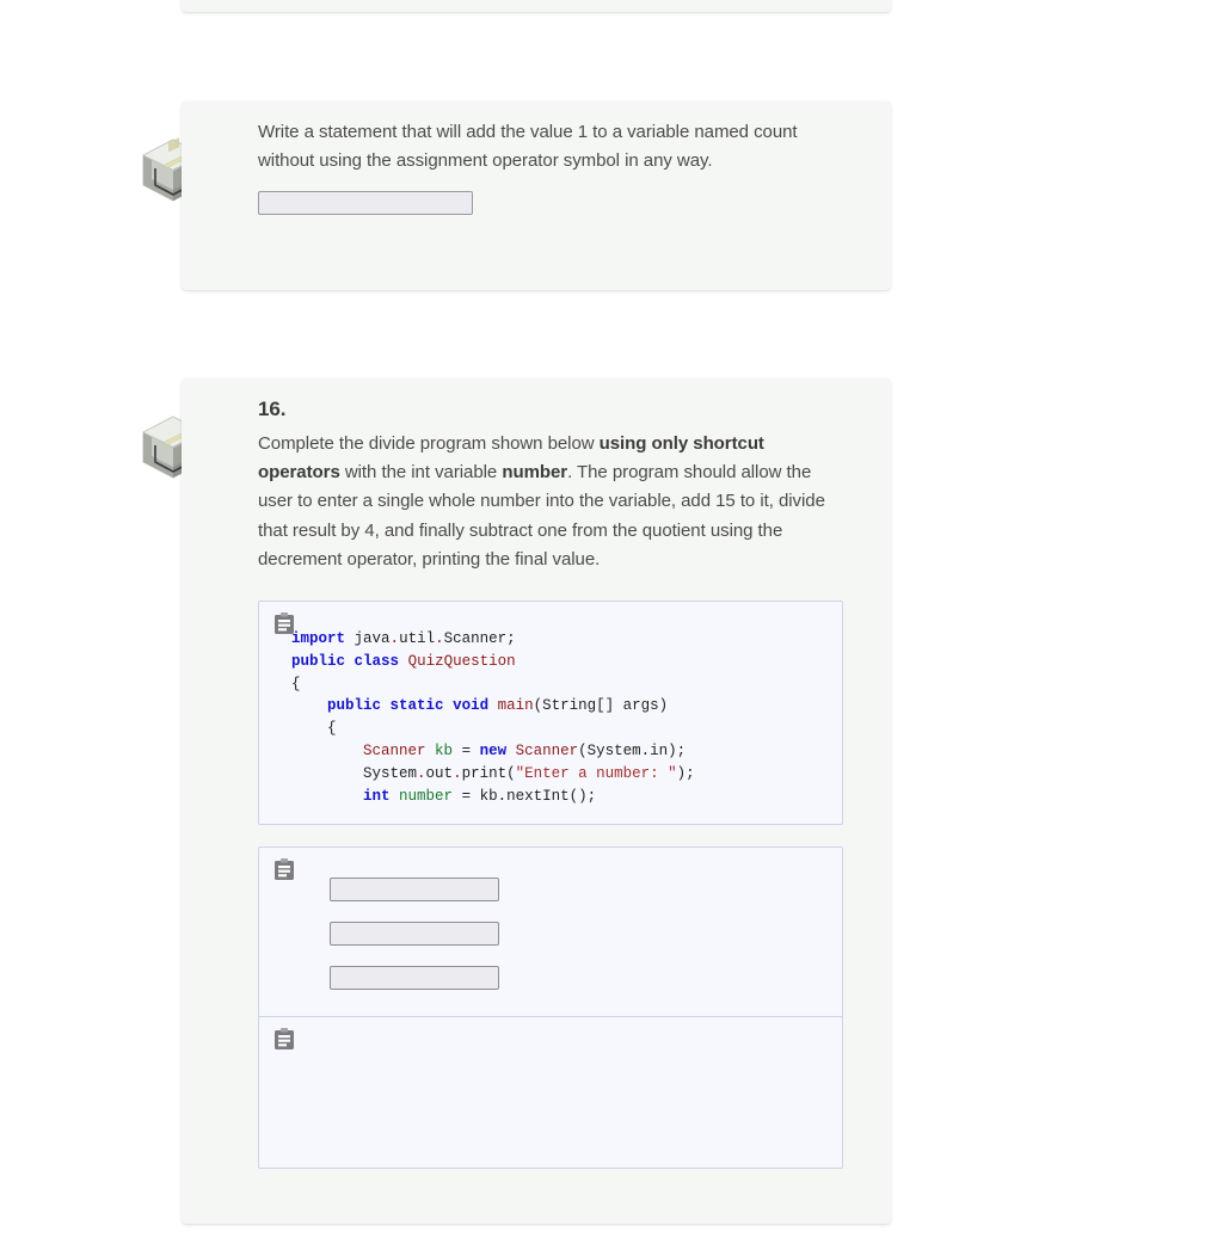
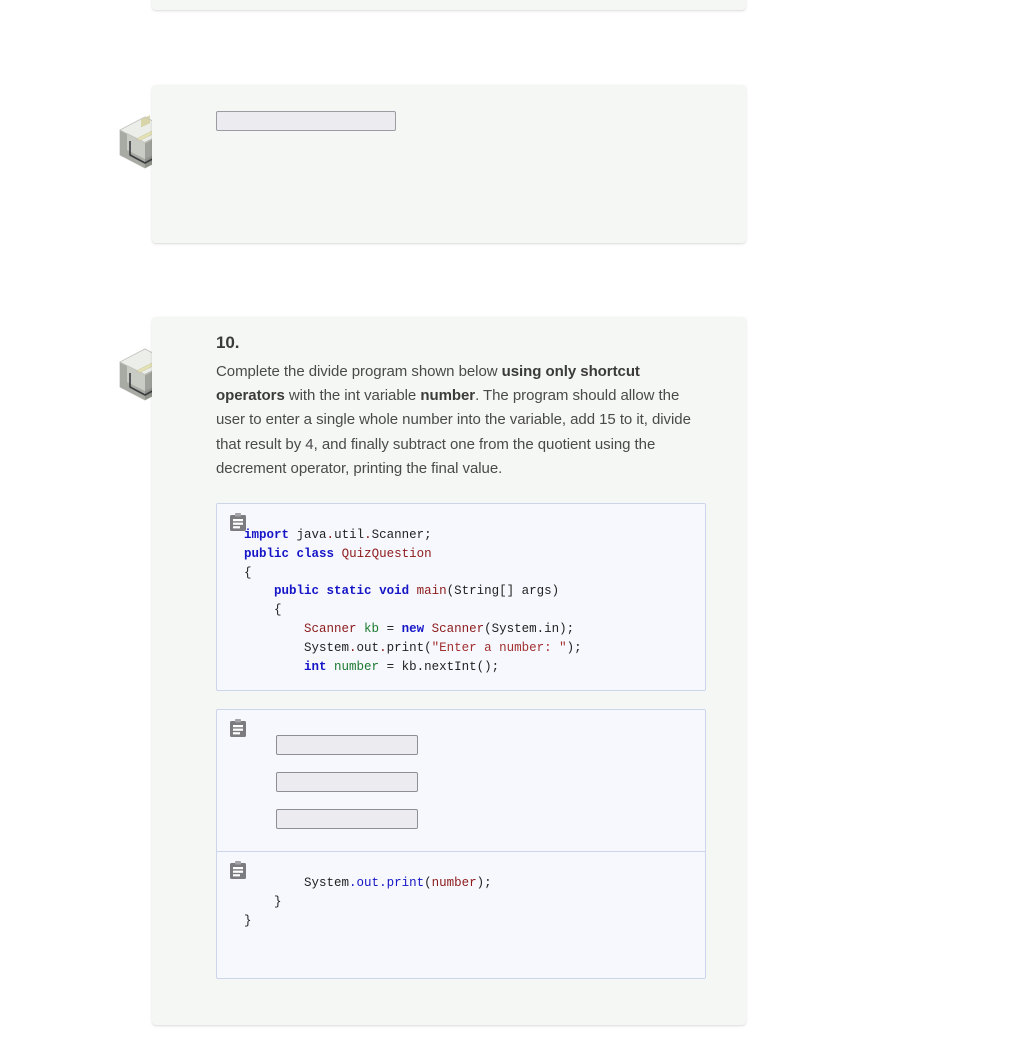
- Write a statement that will add the value 1 to a variable named count without using the assignment operator symbol in any way.
- 16.
+ 10.
  Complete the divide program shown below using only shortcut operators with the int variable number. The program should allow the user to enter a single whole number into the variable, add 15 to it, divide that result by 4, and finally subtract one from the quotient using the decrement operator, printing the final value.
  import java.util.Scanner; public class QuizQuestion { public static void main(String[] args) { Scanner kb = new Scanner(System.in); System.out.print("Enter a number: "); int number = kb.nextInt();
+ System.out.print(number); } }
